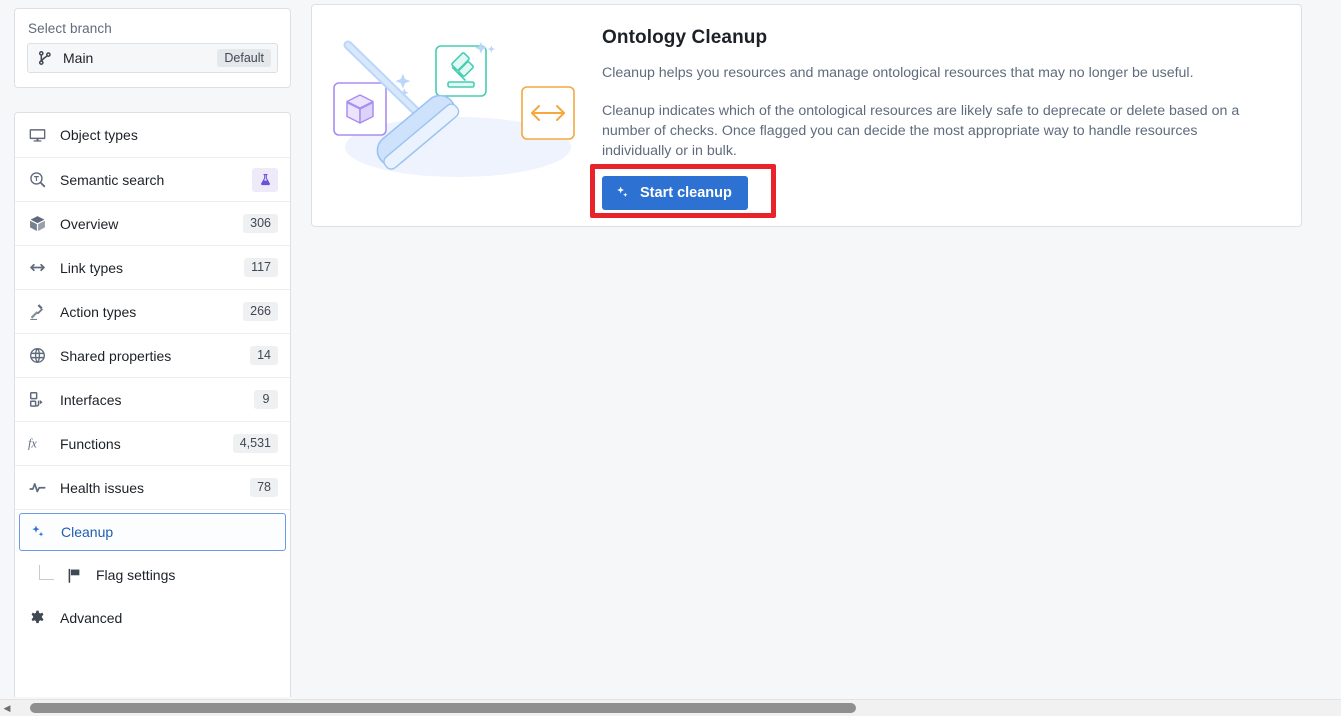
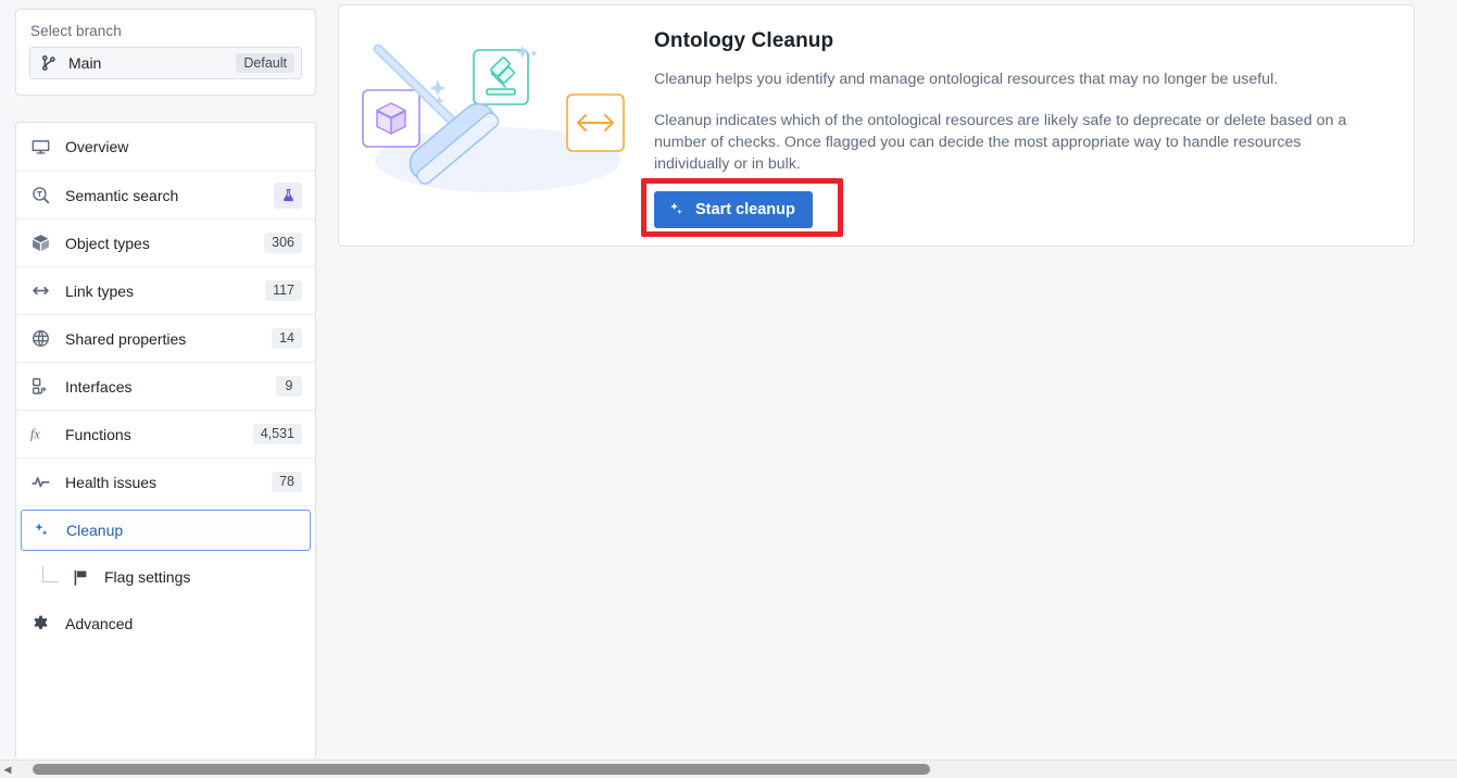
  Select branch
  Main
  Default
- Object types
+ Overview
  Semantic search
- Overview
+ Object types
  306
  Link types
  117
- Action types
- 266
  Shared properties
  14
  Interfaces
  9
  fx
  Functions
  4,531
  Health issues
  78
  Cleanup
  Flag settings
  Advanced
  Ontology Cleanup
- Cleanup helps you resources and manage ontological resources that may no longer be useful.
+ Cleanup helps you identify and manage ontological resources that may no longer be useful.
  Cleanup indicates which of the ontological resources are likely safe to deprecate or delete based on a number of checks. Once flagged you can decide the most appropriate way to handle resources individually or in bulk.
  Start cleanup
  ◀
